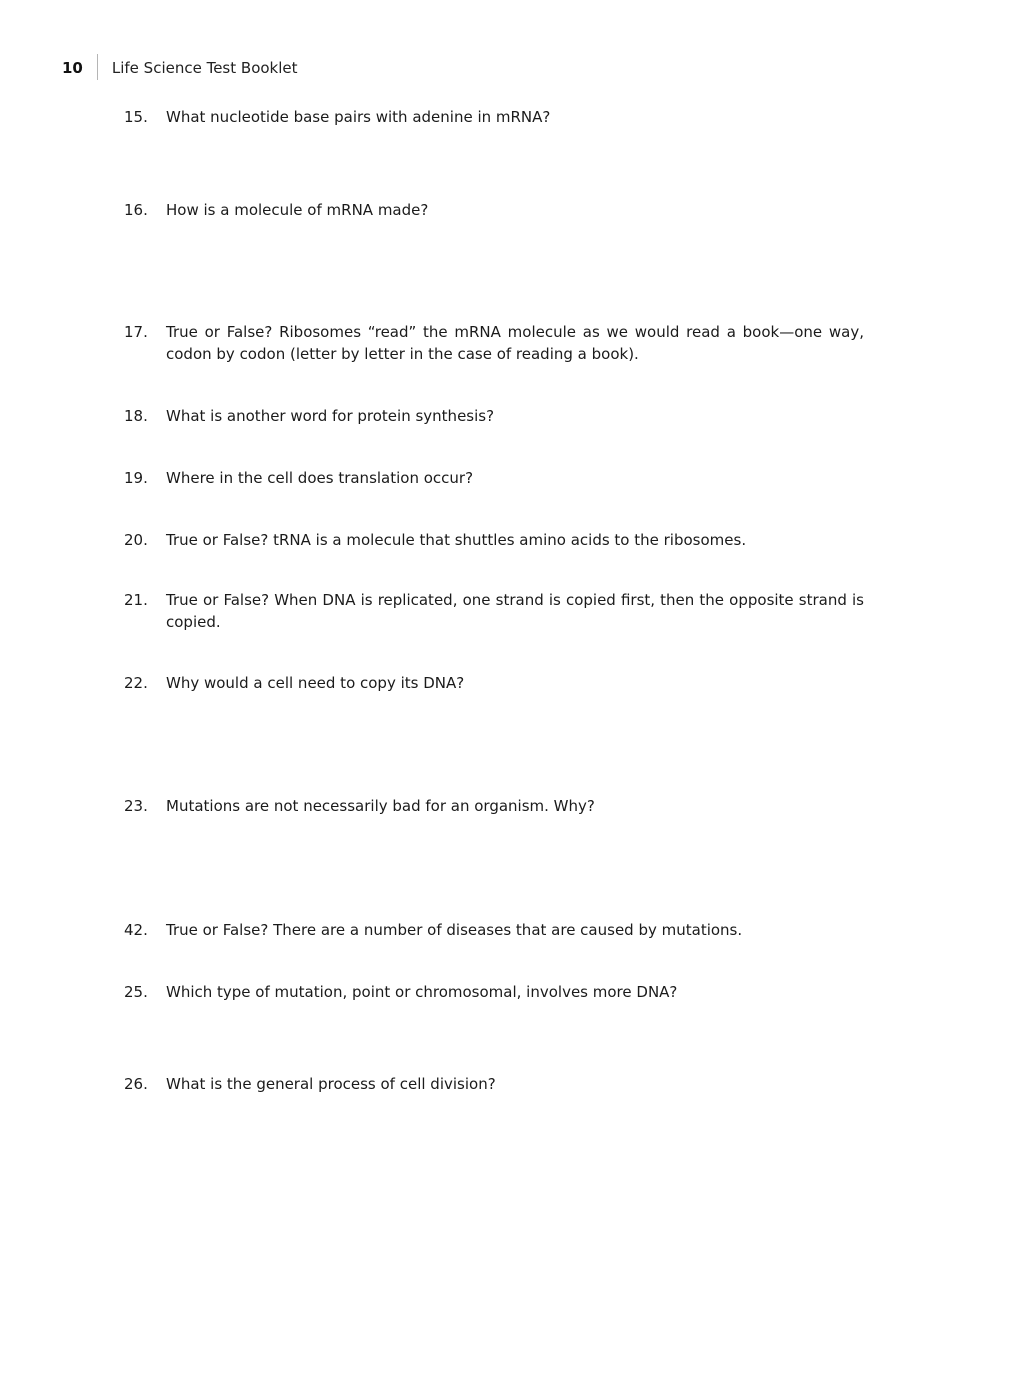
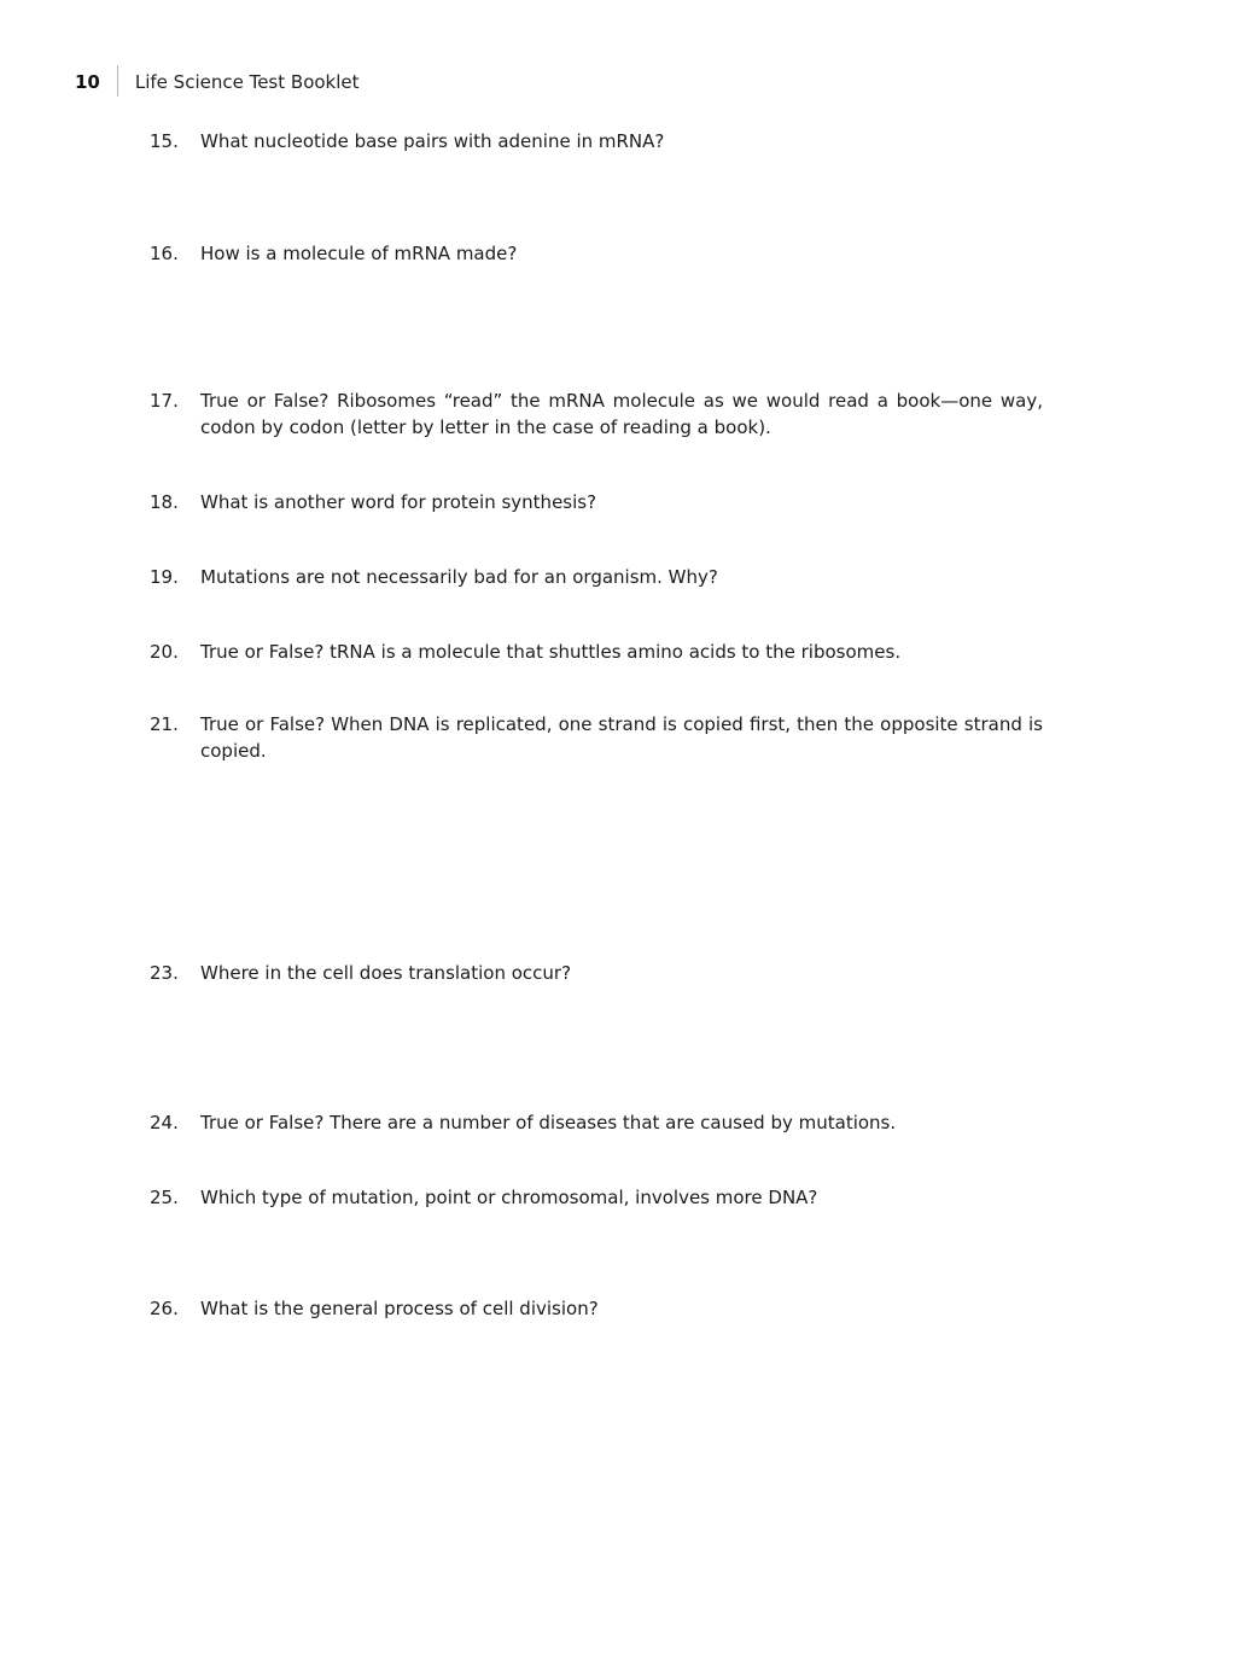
  10
  Life Science Test Booklet
  15.
  What nucleotide base pairs with adenine in mRNA?
  16.
  How is a molecule of mRNA made?
  17.
  True or False? Ribosomes “read” the mRNA molecule as we would read a book—one way, codon by codon (letter by letter in the case of reading a book).
  18.
  What is another word for protein synthesis?
  19.
- Where in the cell does translation occur?
+ Mutations are not necessarily bad for an organism. Why?
  20.
  True or False? tRNA is a molecule that shuttles amino acids to the ribosomes.
  21.
  True or False? When DNA is replicated, one strand is copied first, then the opposite strand is copied.
- 22.
- Why would a cell need to copy its DNA?
  23.
- Mutations are not necessarily bad for an organism. Why?
+ Where in the cell does translation occur?
- 42.
+ 24.
  True or False? There are a number of diseases that are caused by mutations.
  25.
  Which type of mutation, point or chromosomal, involves more DNA?
  26.
  What is the general process of cell division?
